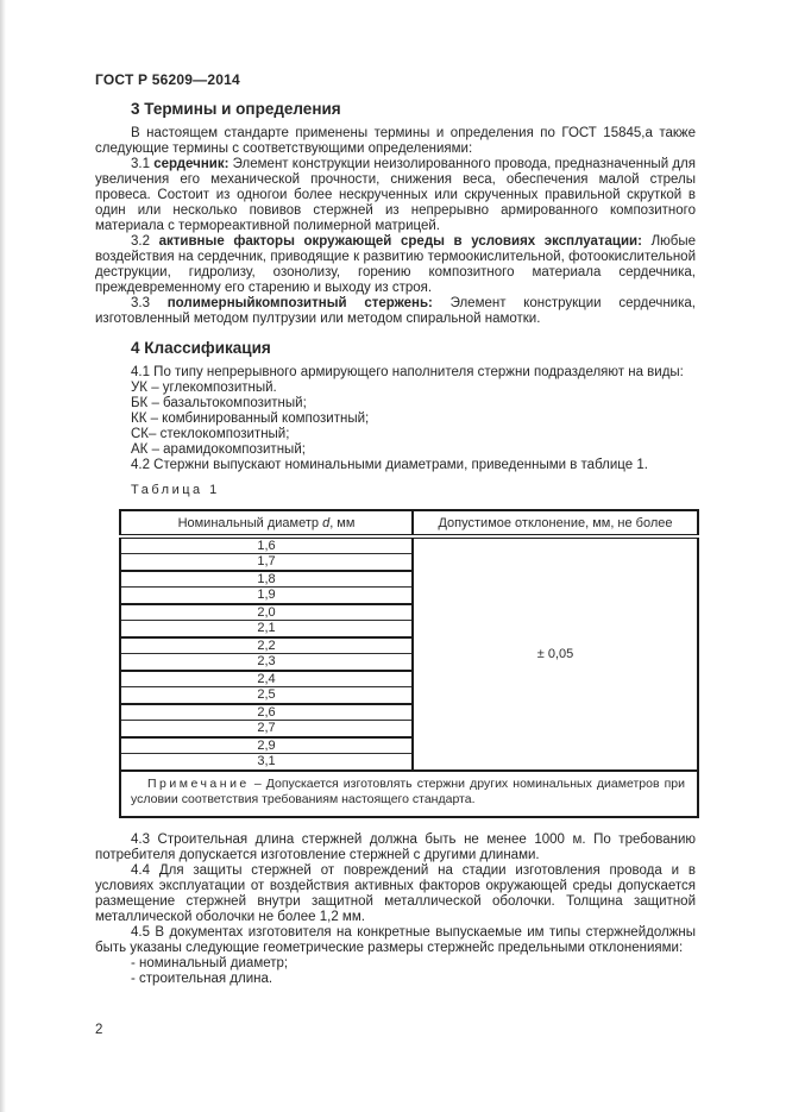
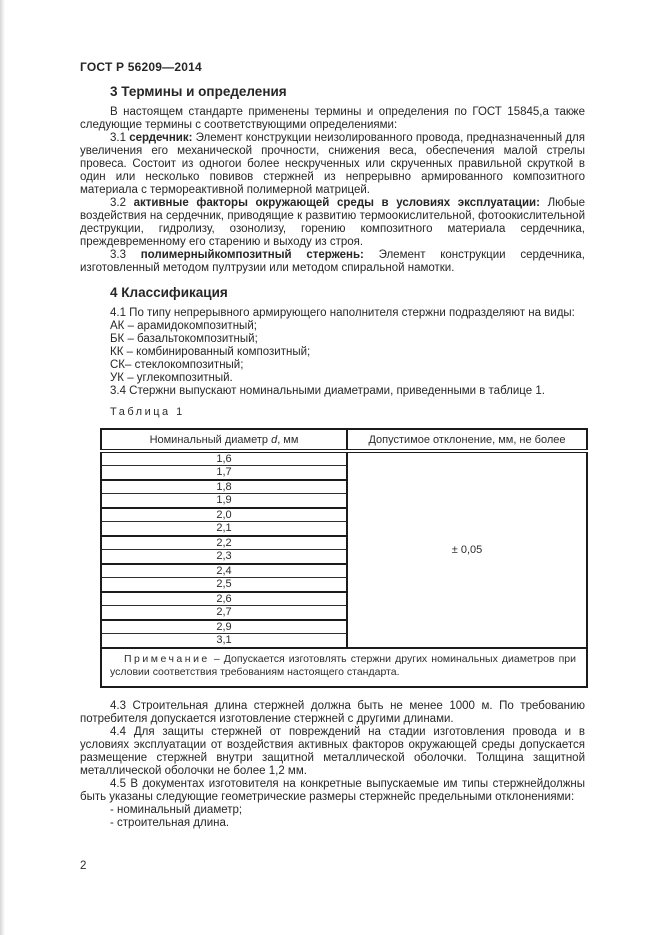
  ГОСТ Р 56209—2014
  3 Термины и определения
  В настоящем стандарте применены термины и определения по ГОСТ 15845,а также следующие термины с соответствующими определениями:
  3.1 сердечник: Элемент конструкции неизолированного провода, предназначенный для увеличения его механической прочности, снижения веса, обеспечения малой стрелы провеса. Состоит из одногои более нескрученных или скрученных правильной скруткой в один или несколько повивов стержней из непрерывно армированного композитного материала с термореактивной полимерной матрицей.
  3.2 активные факторы окружающей среды в условиях эксплуатации: Любые воздействия на сердечник, приводящие к развитию термоокислительной, фотоокислительной деструкции, гидролизу, озонолизу, горению композитного материала сердечника, преждевременному его старению и выходу из строя.
  3.3 полимерныйкомпозитный стержень: Элемент конструкции сердечника, изготовленный методом пултрузии или методом спиральной намотки.
  4 Классификация
  4.1 По типу непрерывного армирующего наполнителя стержни подразделяют на виды:
- УК – углекомпозитный.
+ АК – арамидокомпозитный;
  БК – базальтокомпозитный;
  КК – комбинированный композитный;
  СК– стеклокомпозитный;
- АК – арамидокомпозитный;
+ УК – углекомпозитный.
- 4.2 Стержни выпускают номинальными диаметрами, приведенными в таблице 1.
+ 3.4 Стержни выпускают номинальными диаметрами, приведенными в таблице 1.
  Таблица 1
  Номинальный диаметр d, мм	Допустимое отклонение, мм, не более
  1,6	± 0,05
  1,7
  1,8
  1,9
  2,0
  2,1
  2,2
  2,3
  2,4
  2,5
  2,6
  2,7
  2,9
  3,1
  Примечание – Допускается изготовлять стержни других номинальных диаметров при условии соответствия требованиям настоящего стандарта.
  4.3 Строительная длина стержней должна быть не менее 1000 м. По требованию потребителя допускается изготовление стержней с другими длинами.
  4.4 Для защиты стержней от повреждений на стадии изготовления провода и в условиях эксплуатации от воздействия активных факторов окружающей среды допускается размещение стержней внутри защитной металлической оболочки. Толщина защитной металлической оболочки не более 1,2 мм.
  4.5 В документах изготовителя на конкретные выпускаемые им типы стержнейдолжны быть указаны следующие геометрические размеры стержнейс предельными отклонениями:
  - номинальный диаметр;
  - строительная длина.
  2
